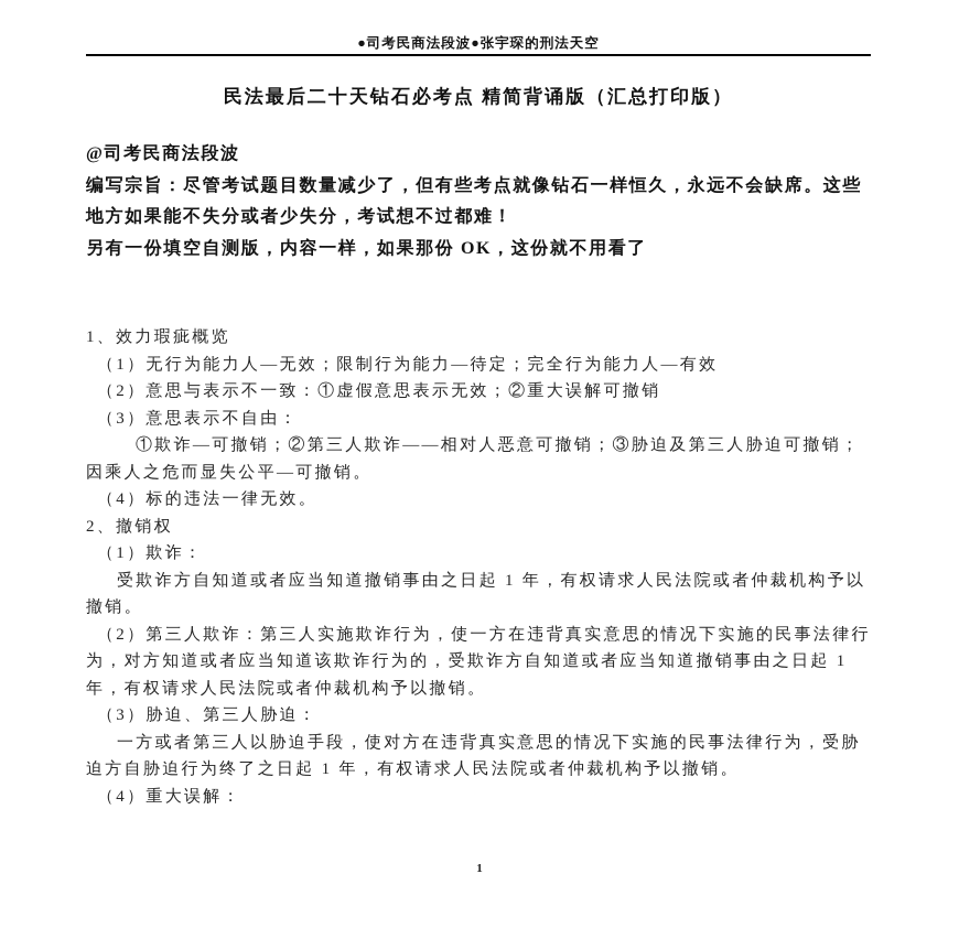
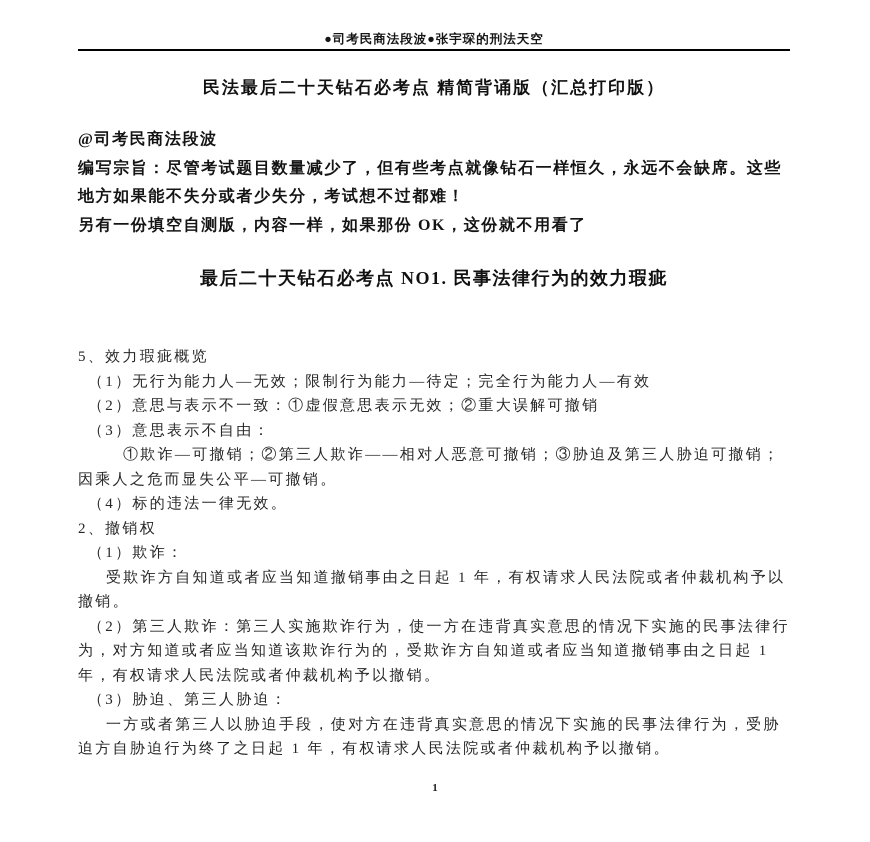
  ●司考民商法段波●张宇琛的刑法天空
  民法最后二十天钻石必考点 精简背诵版（汇总打印版）
  @司考民商法段波
  编写宗旨：尽管考试题目数量减少了，但有些考点就像钻石一样恒久，永远不会缺席。这些
  地方如果能不失分或者少失分，考试想不过都难！
  另有一份填空自测版，内容一样，如果那份 OK，这份就不用看了
+ 最后二十天钻石必考点 NO1. 民事法律行为的效力瑕疵
- 1、效力瑕疵概览
+ 5、效力瑕疵概览
  （1）无行为能力人—无效；限制行为能力—待定；完全行为能力人—有效
  （2）意思与表示不一致：①虚假意思表示无效；②重大误解可撤销
  （3）意思表示不自由：
  ①欺诈—可撤销；②第三人欺诈——相对人恶意可撤销；③胁迫及第三人胁迫可撤销；
  因乘人之危而显失公平—可撤销。
  （4）标的违法一律无效。
  2、撤销权
  （1）欺诈：
  受欺诈方自知道或者应当知道撤销事由之日起 1 年，有权请求人民法院或者仲裁机构予以
  撤销。
  （2）第三人欺诈：第三人实施欺诈行为，使一方在违背真实意思的情况下实施的民事法律行
  为，对方知道或者应当知道该欺诈行为的，受欺诈方自知道或者应当知道撤销事由之日起 1
  年，有权请求人民法院或者仲裁机构予以撤销。
  （3）胁迫、第三人胁迫：
  一方或者第三人以胁迫手段，使对方在违背真实意思的情况下实施的民事法律行为，受胁
  迫方自胁迫行为终了之日起 1 年，有权请求人民法院或者仲裁机构予以撤销。
- （4）重大误解：
  1
